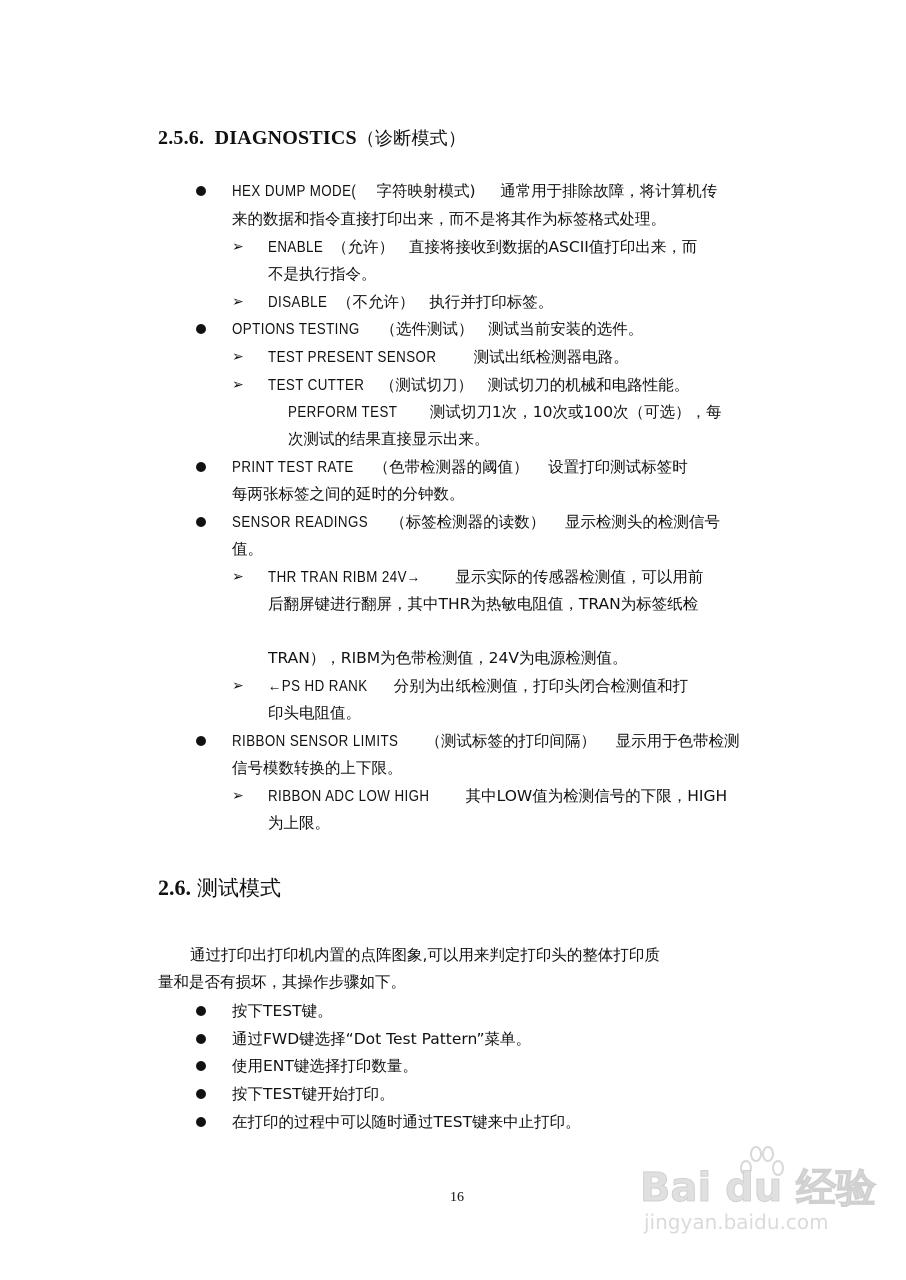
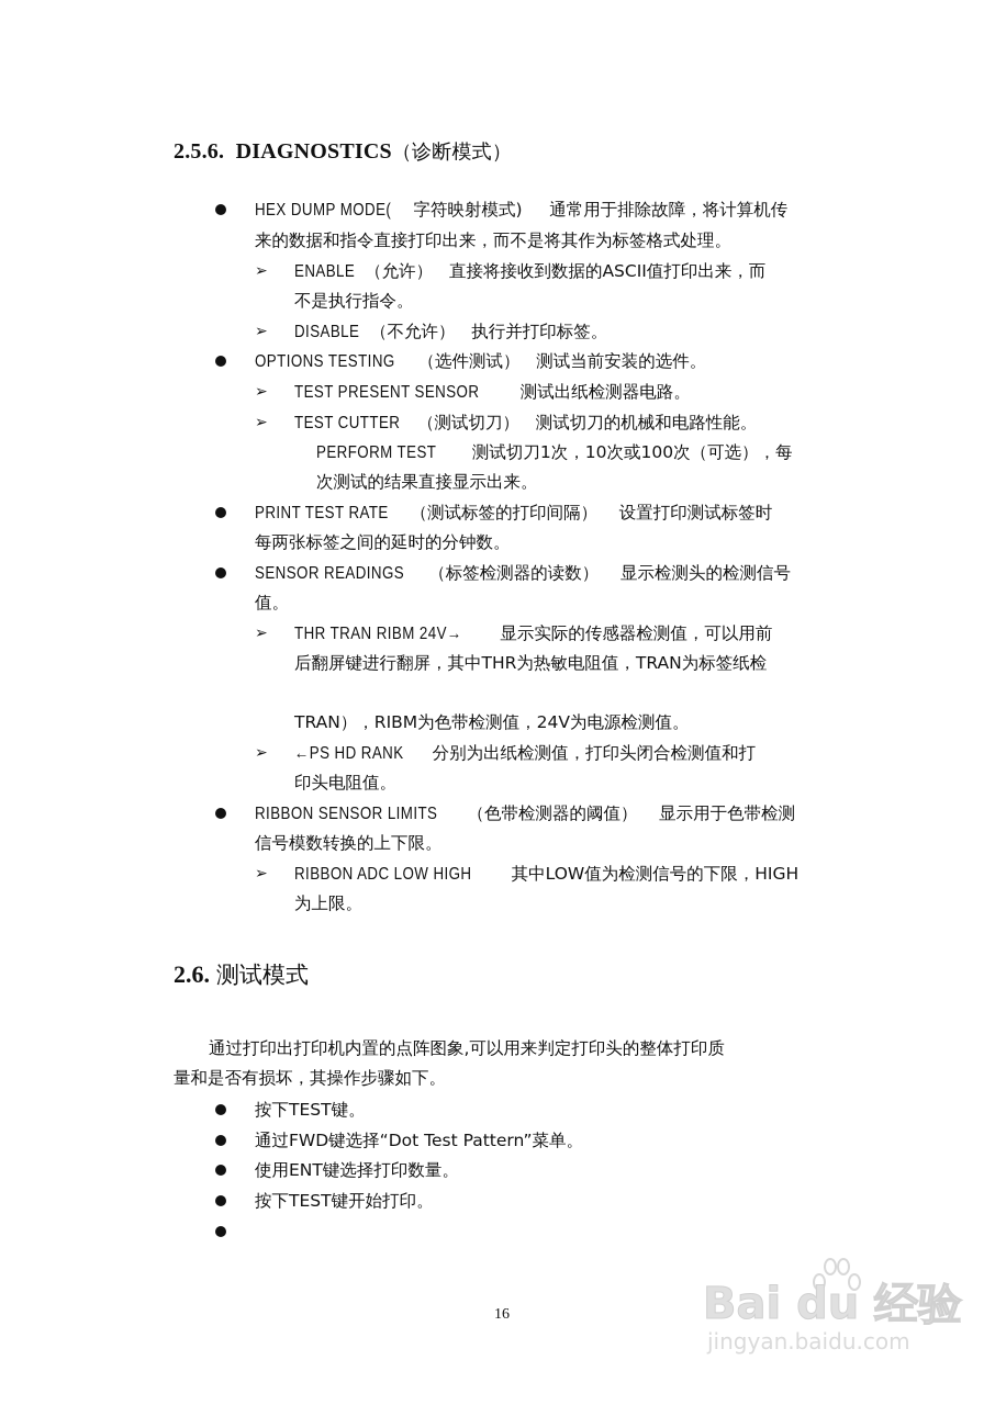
  2.5.6. DIAGNOSTICS（诊断模式）
  HEX DUMP MODE( 字符映射模式) 通常用于排除故障，将计算机传
  来的数据和指令直接打印出来，而不是将其作为标签格式处理。
  ➢
  ENABLE （允许） 直接将接收到数据的ASCII值打印出来，而
  不是执行指令。
  ➢
  DISABLE （不允许） 执行并打印标签。
  OPTIONS TESTING （选件测试） 测试当前安装的选件。
  ➢
  TEST PRESENT SENSOR 测试出纸检测器电路。
  ➢
  TEST CUTTER （测试切刀） 测试切刀的机械和电路性能。
  PERFORM TEST 测试切刀1次，10次或100次（可选），每
  次测试的结果直接显示出来。
- PRINT TEST RATE （色带检测器的阈值） 设置打印测试标签时
+ PRINT TEST RATE （测试标签的打印间隔） 设置打印测试标签时
  每两张标签之间的延时的分钟数。
  SENSOR READINGS （标签检测器的读数） 显示检测头的检测信号
  值。
  ➢
  THR TRAN RIBM 24V→ 显示实际的传感器检测值，可以用前
  后翻屏键进行翻屏，其中THR为热敏电阻值，TRAN为标签纸检
  TRAN），RIBM为色带检测值，24V为电源检测值。
  ➢
  ←PS HD RANK 分别为出纸检测值，打印头闭合检测值和打
  印头电阻值。
- RIBBON SENSOR LIMITS （测试标签的打印间隔） 显示用于色带检测
+ RIBBON SENSOR LIMITS （色带检测器的阈值） 显示用于色带检测
  信号模数转换的上下限。
  ➢
  RIBBON ADC LOW HIGH 其中LOW值为检测信号的下限，HIGH
  为上限。
  2.6. 测试模式
  通过打印出打印机内置的点阵图象,可以用来判定打印头的整体打印质
  量和是否有损坏，其操作步骤如下。
  按下TEST键。
  通过FWD键选择“Dot Test Pattern”菜单。
  使用ENT键选择打印数量。
  按下TEST键开始打印。
- 在打印的过程中可以随时通过TEST键来中止打印。
  16
  Bai du 经验
  jingyan.baidu.com
